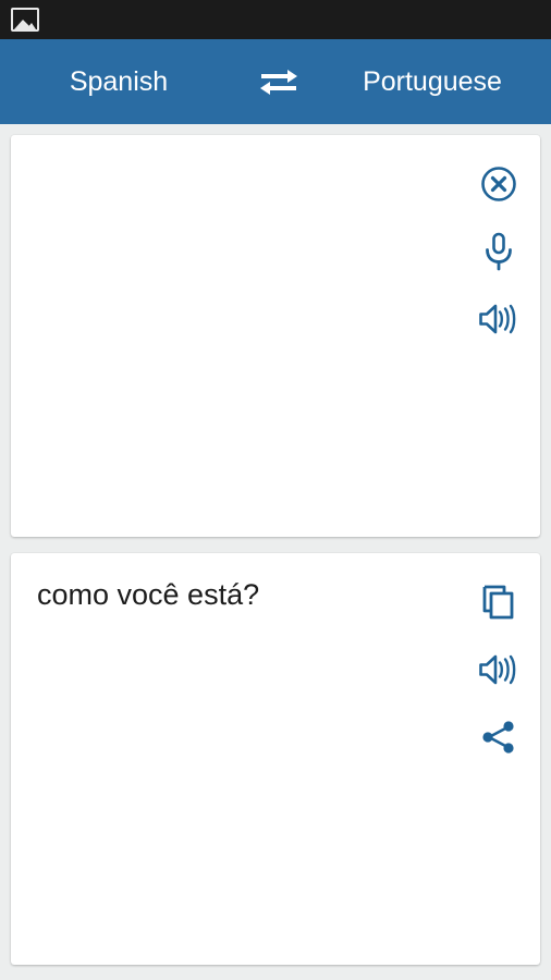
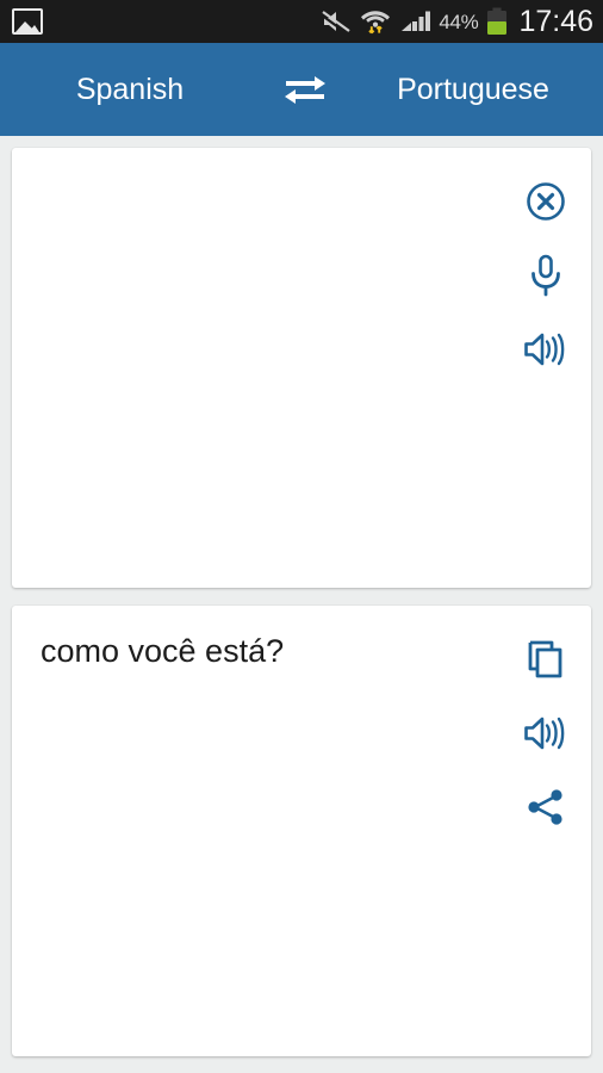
+ 44%
+ 17:46
  Spanish
  Portuguese
  como você está?
